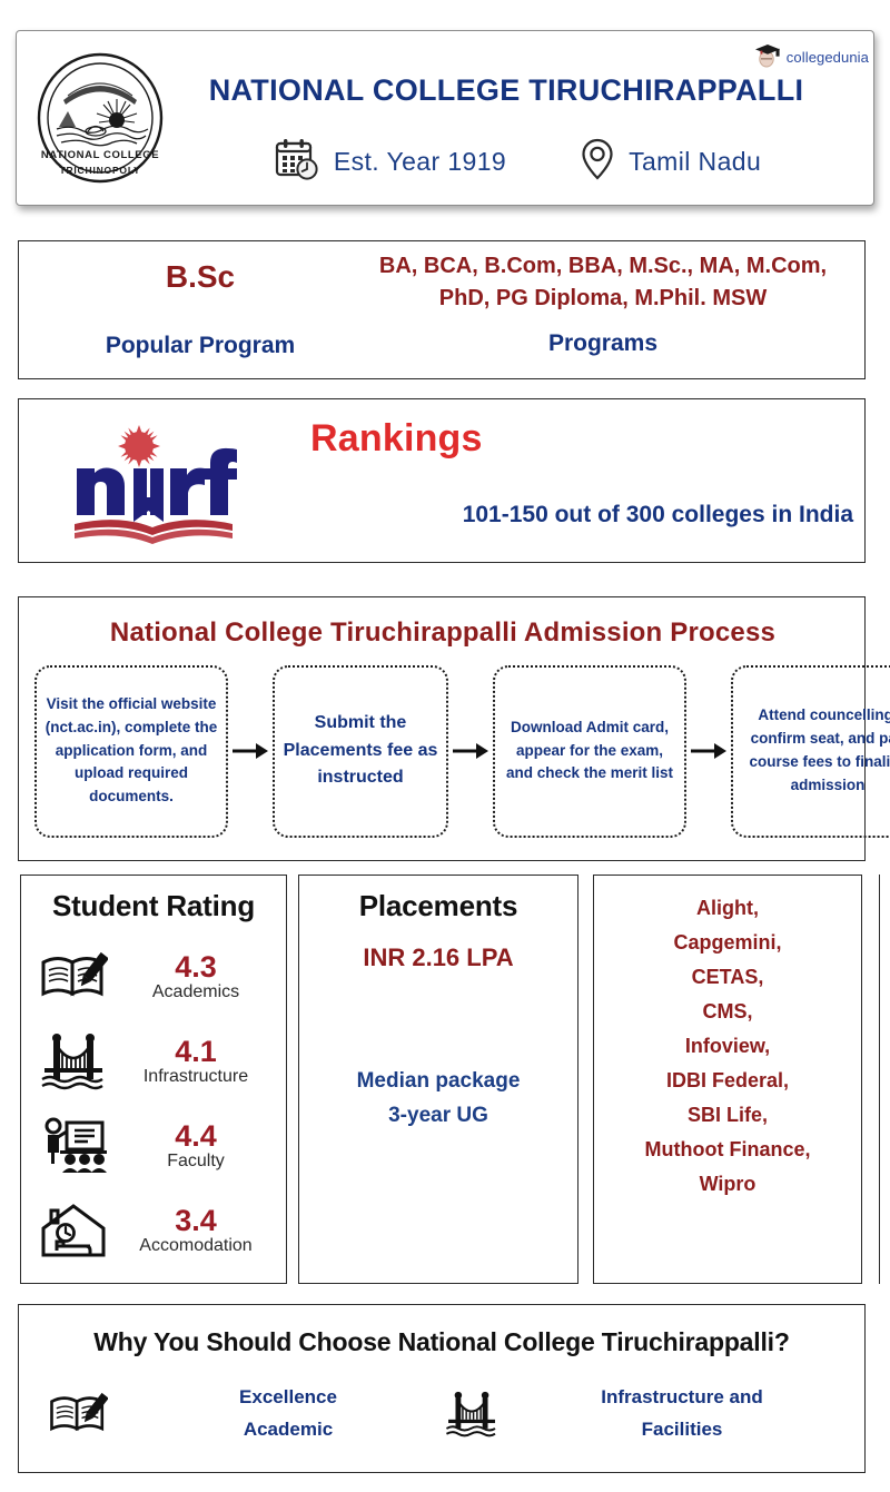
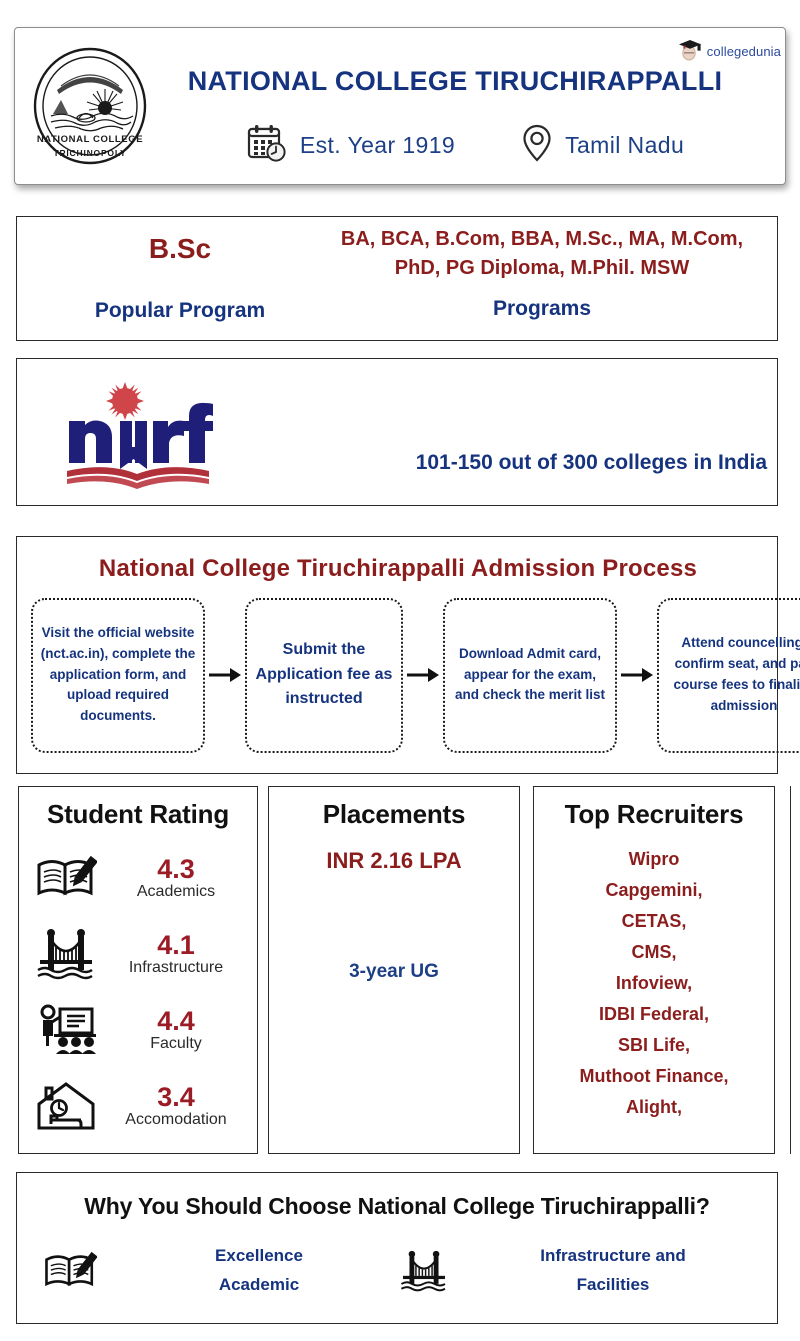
  NATIONAL COLLEGE
  TRICHINOPOLY
  NATIONAL COLLEGE TIRUCHIRAPPALLI
  Est. Year 1919
  Tamil Nadu
  collegedunia
  B.Sc
  Popular Program
  BA, BCA, B.Com, BBA, M.Sc., MA, M.Com, PhD, PG Diploma, M.Phil. MSW
  Programs
- Rankings
  101-150 out of 300 colleges in India
  National College Tiruchirappalli Admission Process
  Visit the official website (nct.ac.in), complete the application form, and upload required documents.
- Submit the Placements fee as instructed
+ Submit the Application fee as instructed
  Download Admit card, appear for the exam, and check the merit list
  Attend councelling confirm seat, and p course fees to finali admission
  Student Rating
  4.3
  Academics
  4.1
  Infrastructure
  4.4
  Faculty
  3.4
  Accomodation
  Placements
  INR 2.16 LPA
- Median package
  3-year UG
+ Top Recruiters
- Alight,
+ Wipro
  Capgemini,
  CETAS,
  CMS,
  Infoview,
  IDBI Federal,
  SBI Life,
  Muthoot Finance,
- Wipro
+ Alight,
  Why You Should Choose National College Tiruchirappalli?
  Excellence
  Academic
  Infrastructure and
  Facilities
